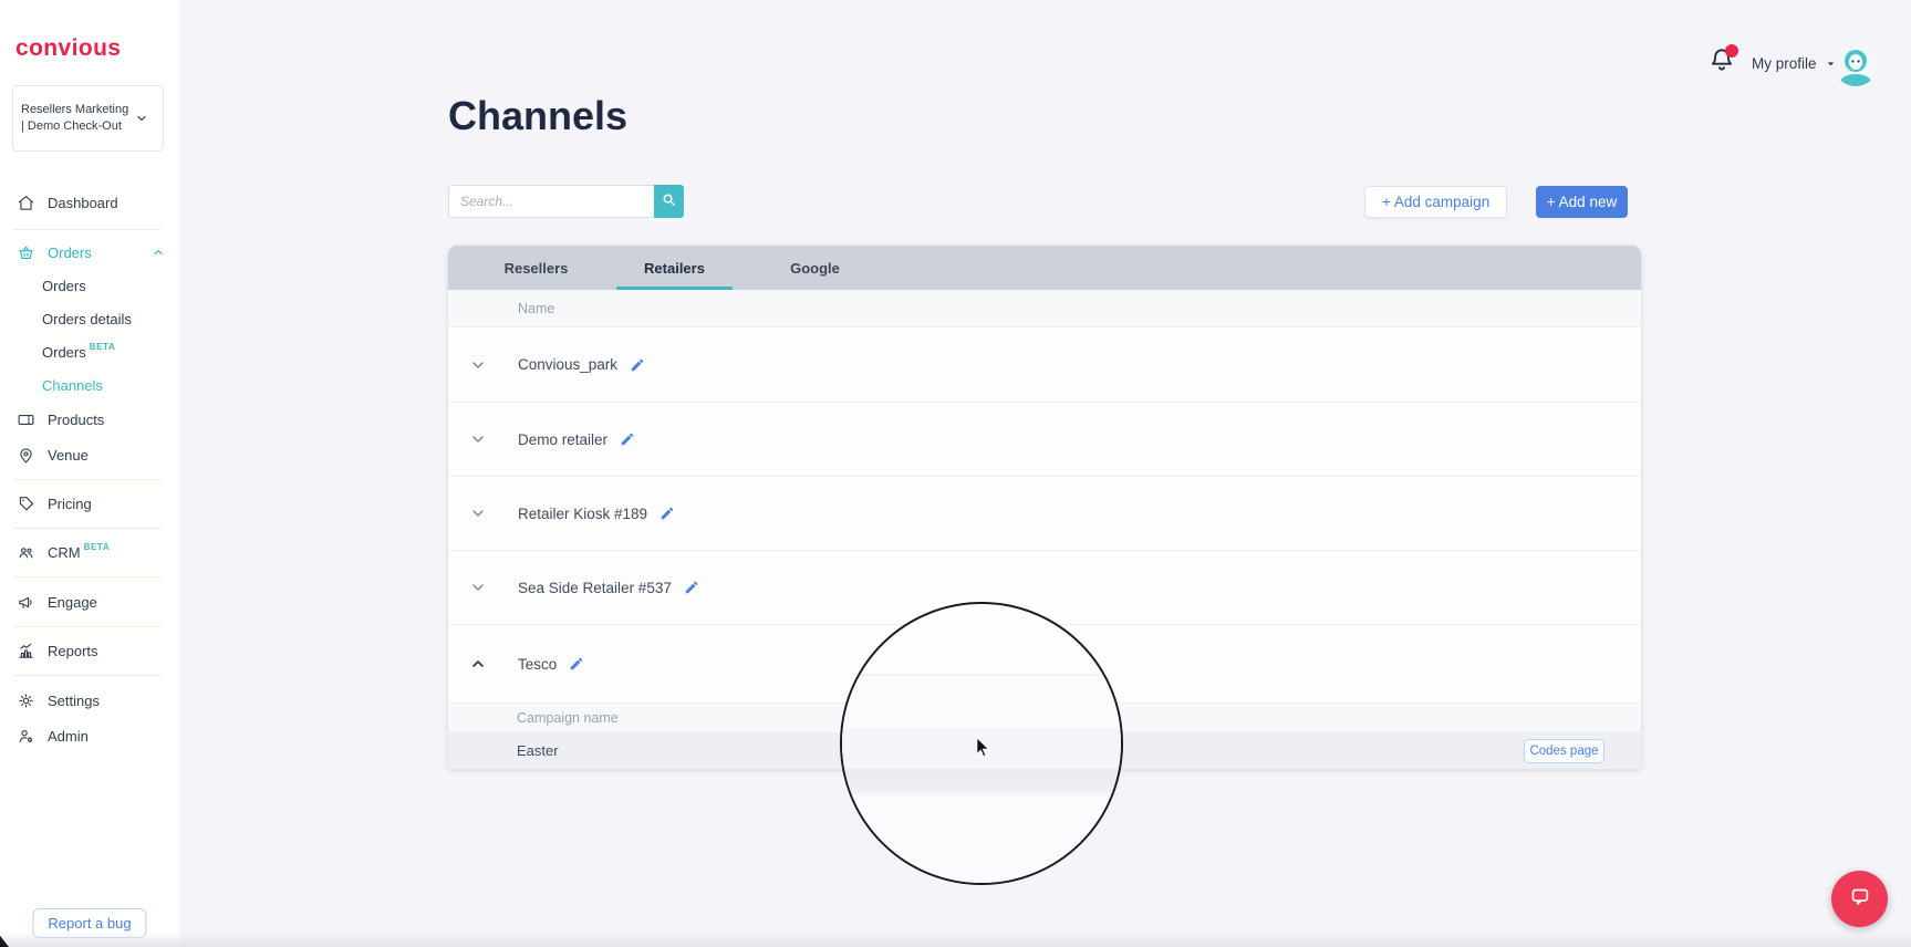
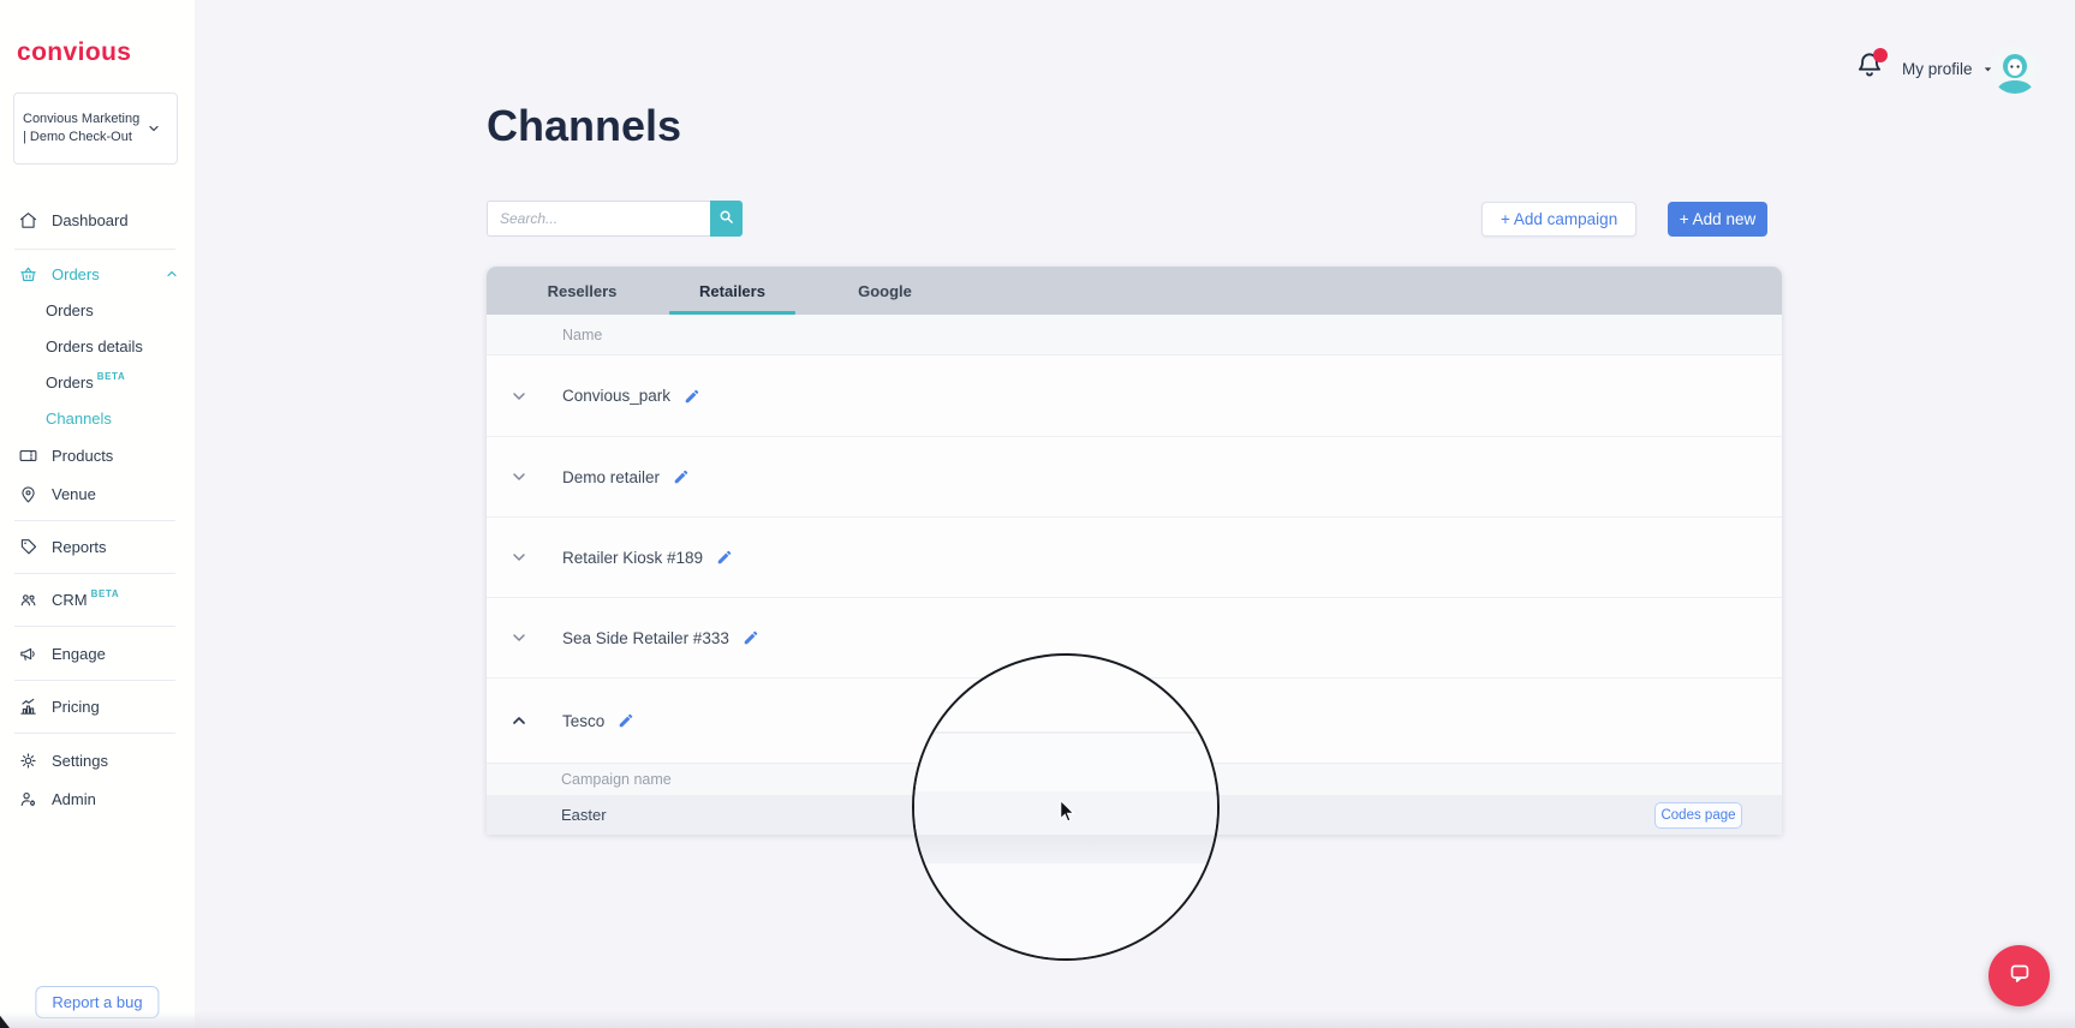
  convious
- Resellers Marketing | Demo Check-Out
+ Convious Marketing | Demo Check-Out
  Dashboard
  Orders
  Orders
  Orders details
  Orders
  BETA
  Channels
  Products
  Venue
- Pricing
+ Reports
  CRM
  BETA
  Engage
- Reports
+ Pricing
  Settings
  Admin
  Report a bug
  My profile
  Channels
  Search...
  + Add campaign
  + Add new
  Resellers
  Retailers
  Google
  Name
  Convious_park
  Demo retailer
  Retailer Kiosk #189
- Sea Side Retailer #537
+ Sea Side Retailer #333
  Tesco
  Campaign name
  Easter
  Codes page
